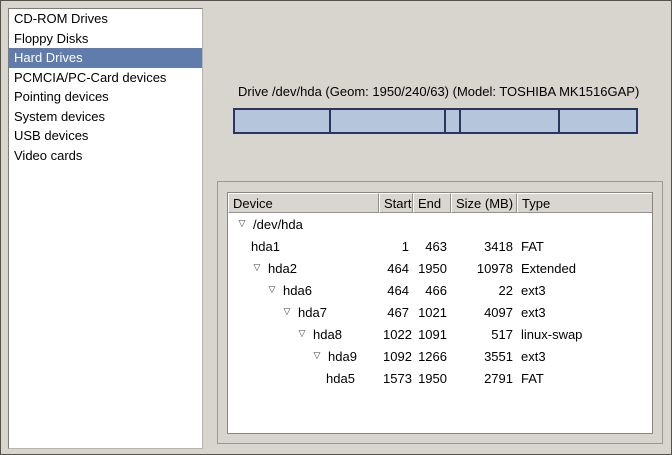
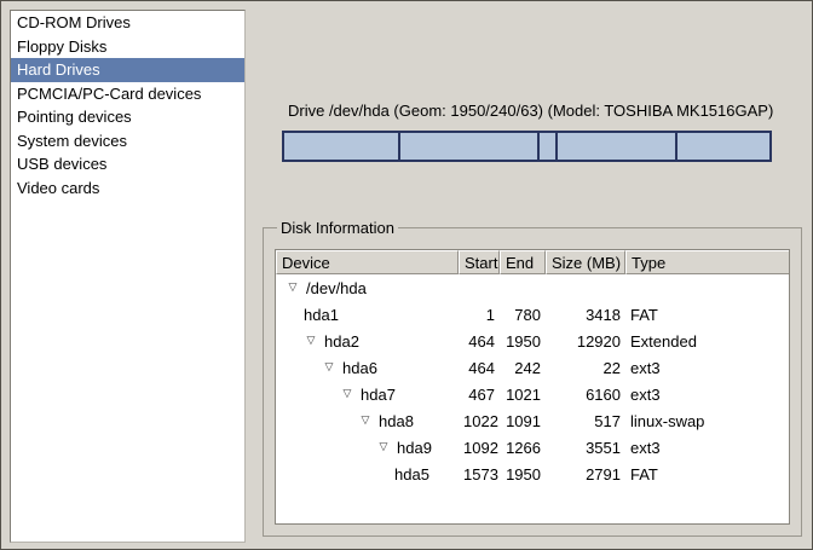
  CD-ROM Drives
  Floppy Disks
  Hard Drives
  PCMCIA/PC-Card devices
  Pointing devices
  System devices
  USB devices
  Video cards
  Drive /dev/hda (Geom: 1950/240/63) (Model: TOSHIBA MK1516GAP)
+ Disk Information
  Device
  Start
  End
  Size (MB)
  Type
  ▽
  /dev/hda
  hda1
  1
- 463
+ 780
  3418
  FAT
  ▽
  hda2
  464
  1950
- 10978
+ 12920
  Extended
  ▽
  hda6
  464
- 466
+ 242
  22
  ext3
  ▽
  hda7
  467
  1021
- 4097
+ 6160
  ext3
  ▽
  hda8
  1022
  1091
  517
  linux-swap
  ▽
  hda9
  1092
  1266
  3551
  ext3
  hda5
  1573
  1950
  2791
  FAT
